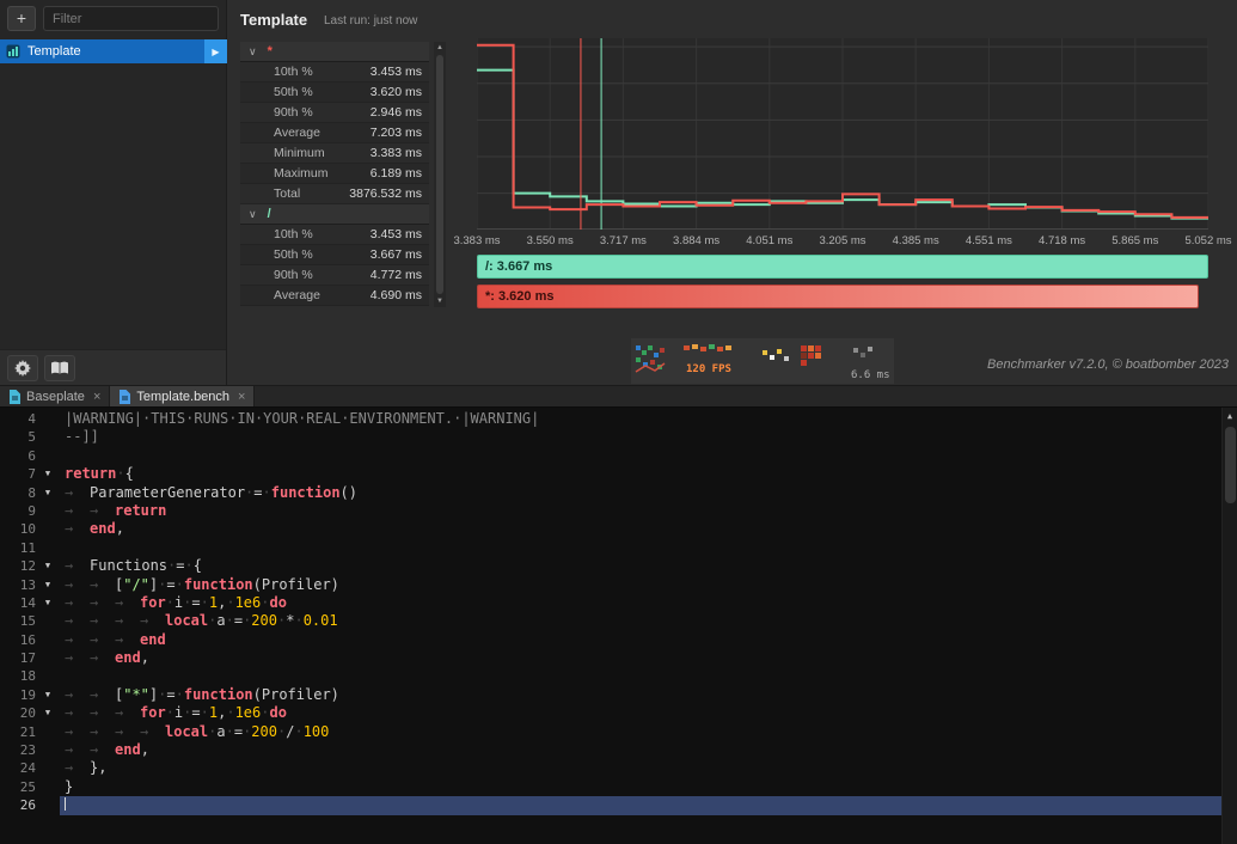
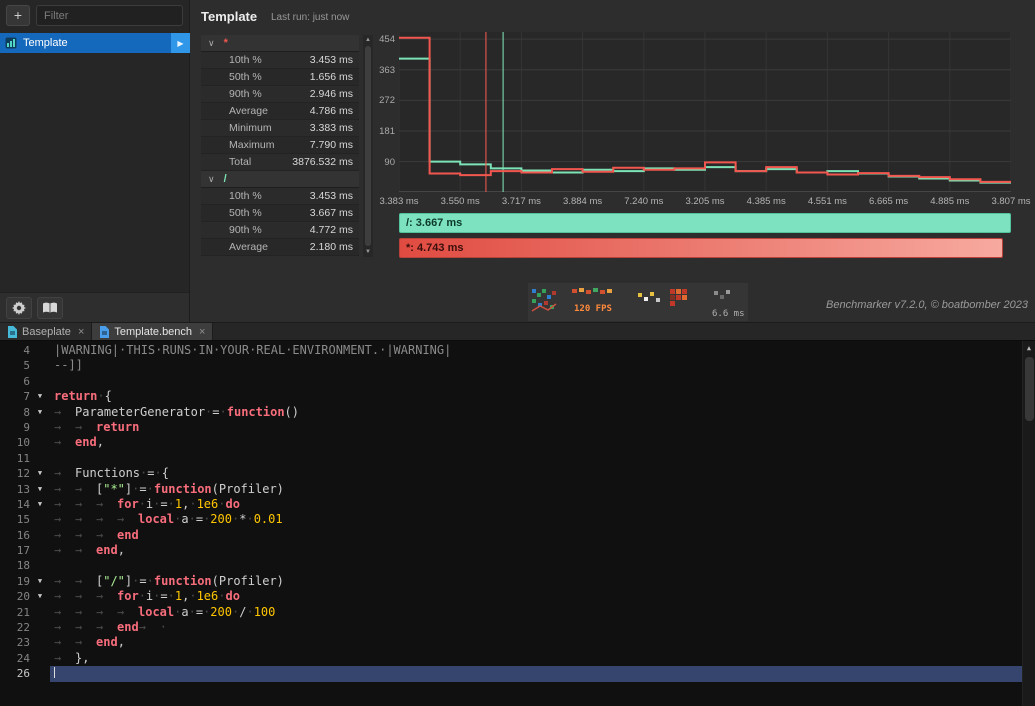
  +
  Filter
  Template
  ▶
  Template
  Last run: just now
  ∨
  *
  10th %
  3.453 ms
  50th %
- 3.620 ms
+ 1.656 ms
  90th %
  2.946 ms
  Average
- 7.203 ms
+ 4.786 ms
  Minimum
  3.383 ms
  Maximum
- 6.189 ms
+ 7.790 ms
  Total
  3876.532 ms
  ∨
  /
  10th %
  3.453 ms
  50th %
  3.667 ms
  90th %
  4.772 ms
  Average
- 4.690 ms
+ 2.180 ms
+ 90
+ 181
+ 272
+ 363
+ 454
  3.383 ms
  3.550 ms
  3.717 ms
  3.884 ms
- 4.051 ms
+ 7.240 ms
  3.205 ms
  4.385 ms
  4.551 ms
- 4.718 ms
+ 6.665 ms
- 5.865 ms
+ 4.885 ms
- 5.052 ms
+ 3.807 ms
  /: 3.667 ms
- *: 3.620 ms
+ *: 4.743 ms
  120 FPS
  6.6 ms
  Benchmarker v7.2.0, © boatbomber 2023
  Baseplate
  ×
  Template.bench
  ×
  4
  |WARNING|·THIS·RUNS·IN·YOUR·REAL·ENVIRONMENT.·|WARNING|
  5
  --]]
  6
  7
  ▼
  return·{
  8
  ▼
  → ParameterGenerator·=·function()
  9
  → → return
  10
  → end,
  11
  12
  ▼
  → Functions·=·{
  13
  ▼
- → → ["/"]·=·function(Profiler)
+ → → ["*"]·=·function(Profiler)
  14
  ▼
  → → → for·i·=·1,·1e6·do
  15
  → → → → local·a·=·200·*·0.01
  16
  → → → end
  17
  → → end,
  18
  19
  ▼
- → → ["*"]·=·function(Profiler)
+ → → ["/"]·=·function(Profiler)
  20
  ▼
  → → → for·i·=·1,·1e6·do
  21
  → → → → local·a·=·200·/·100
+ 22
+ → → → end→ ·
  23
  → → end,
  24
  → },
- 25
- }
  26
  ▲
